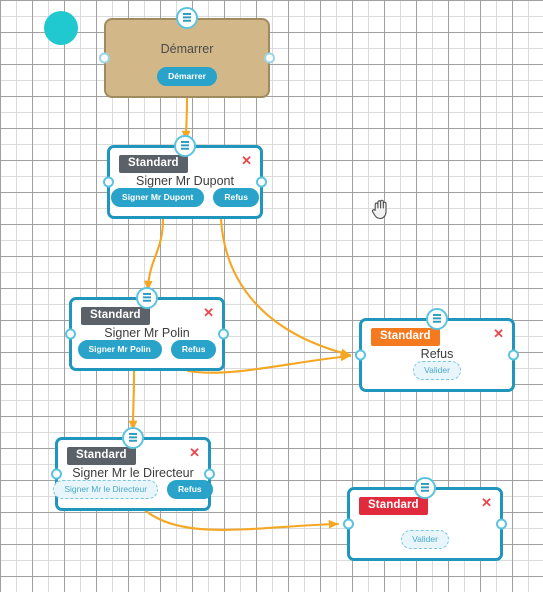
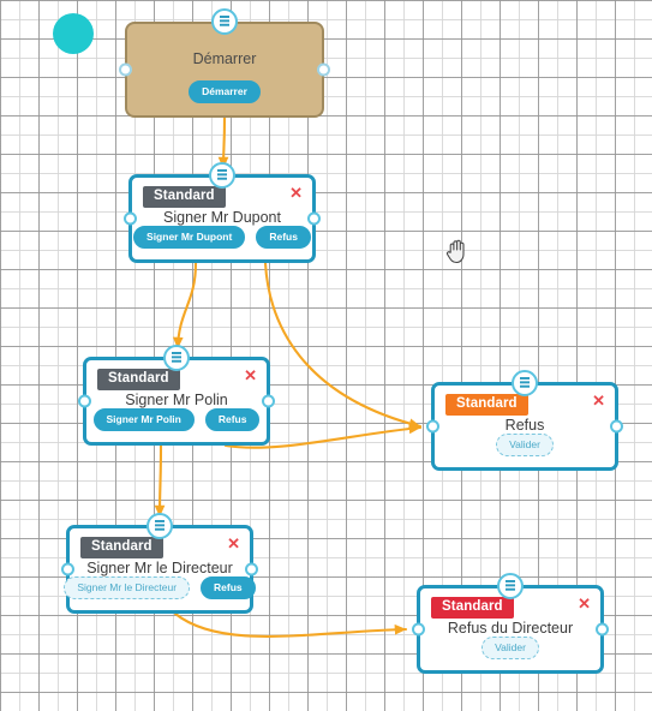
  Démarrer
  Démarrer
  Standard
  ✕
  Signer Mr Dupont
  Signer Mr Dupont
  Refus
  Standard
  ✕
  Signer Mr Polin
  Signer Mr Polin
  Refus
  Standard
  ✕
  Refus
  Valider
  Standard
  ✕
  Signer Mr le Directeur
  Signer Mr le Directeur
  Refus
  Standard
  ✕
+ Refus du Directeur
  Valider
